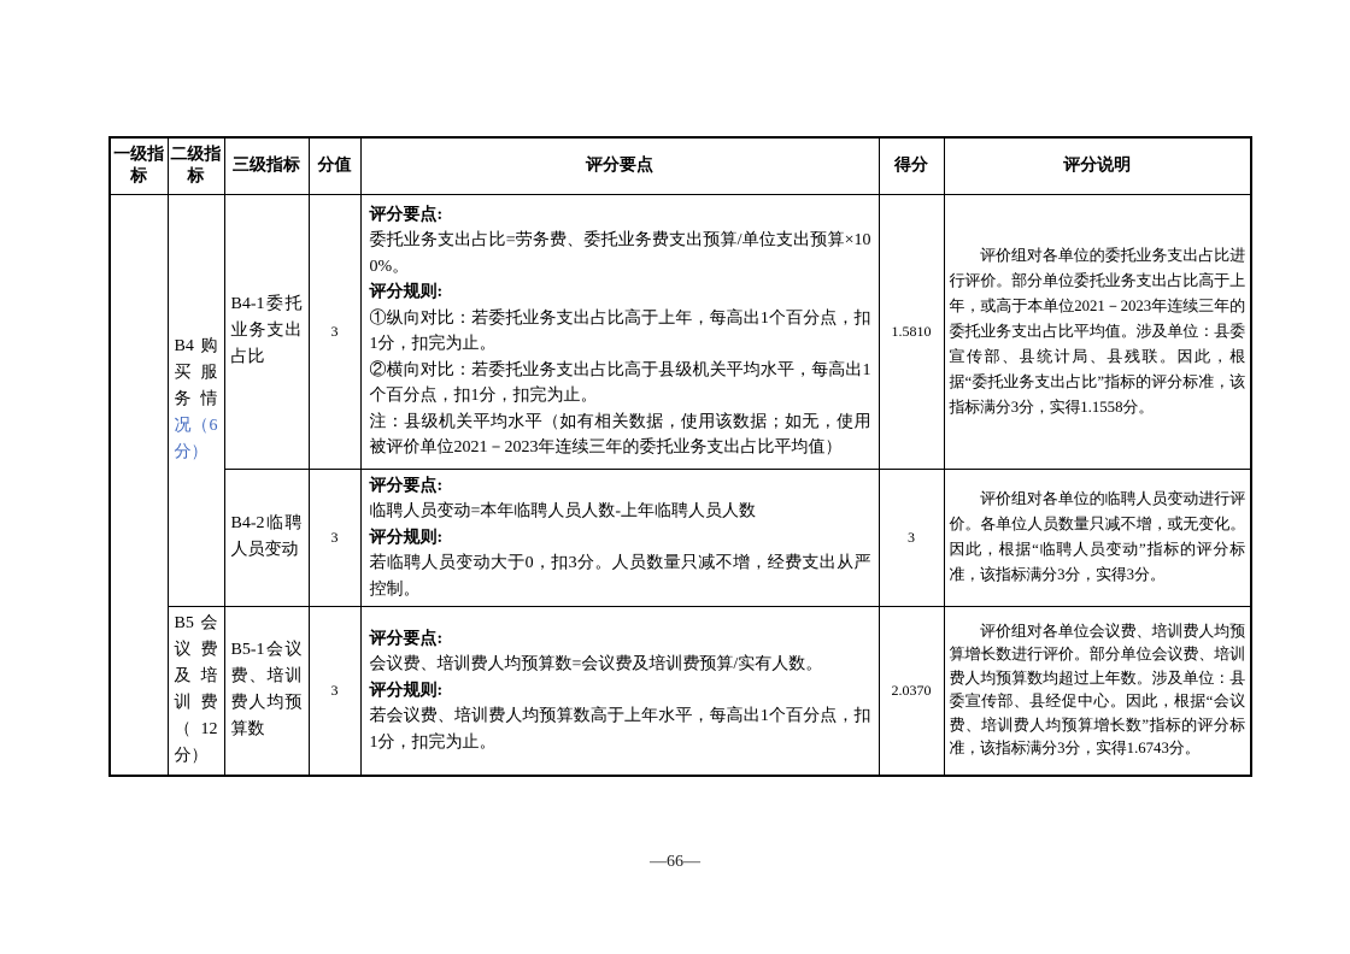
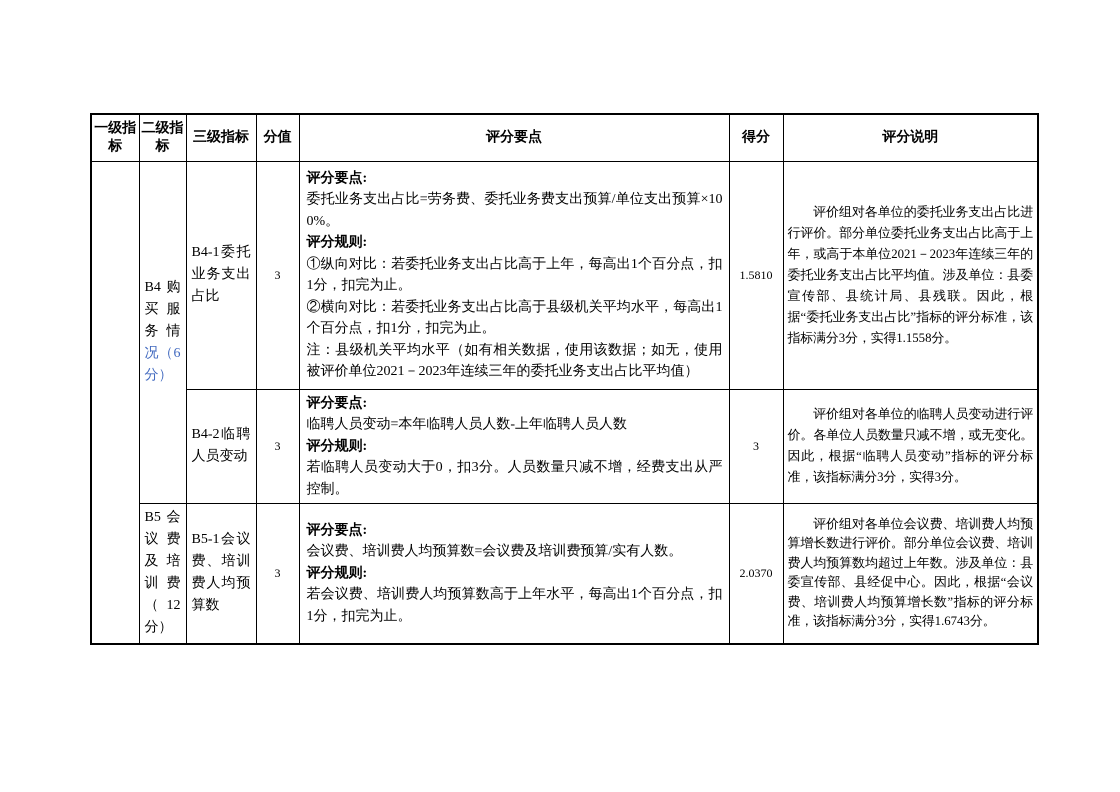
  一级指标	二级指标	三级指标	分值	评分要点	得分	评分说明
  	B4 购买服务情况（6分）	B4-1委托业务支出占比	3	评分要点: 委托业务支出占比=劳务费、委托业务费支出预算/单位支出预算×100%。 评分规则: ①纵向对比：若委托业务支出占比高于上年，每高出1个百分点，扣1分，扣完为止。 ②横向对比：若委托业务支出占比高于县级机关平均水平，每高出1个百分点，扣1分，扣完为止。 注：县级机关平均水平（如有相关数据，使用该数据；如无，使用被评价单位2021－2023年连续三年的委托业务支出占比平均值）	1.5810	评价组对各单位的委托业务支出占比进行评价。部分单位委托业务支出占比高于上年，或高于本单位2021－2023年连续三年的委托业务支出占比平均值。涉及单位：县委宣传部、县统计局、县残联。因此，根据“委托业务支出占比”指标的评分标准，该指标满分3分，实得1.1558分。
  B4-2临聘人员变动	3	评分要点: 临聘人员变动=本年临聘人员人数-上年临聘人员人数 评分规则: 若临聘人员变动大于0，扣3分。人员数量只减不增，经费支出从严控制。	3	评价组对各单位的临聘人员变动进行评价。各单位人员数量只减不增，或无变化。因此，根据“临聘人员变动”指标的评分标准，该指标满分3分，实得3分。
  B5会议费及培训费（12分）	B5-1会议费、培训费人均预算数	3	评分要点: 会议费、培训费人均预算数=会议费及培训费预算/实有人数。 评分规则: 若会议费、培训费人均预算数高于上年水平，每高出1个百分点，扣1分，扣完为止。	2.0370	评价组对各单位会议费、培训费人均预算增长数进行评价。部分单位会议费、培训费人均预算数均超过上年数。涉及单位：县委宣传部、县经促中心。因此，根据“会议费、培训费人均预算增长数”指标的评分标准，该指标满分3分，实得1.6743分。
- —66—
